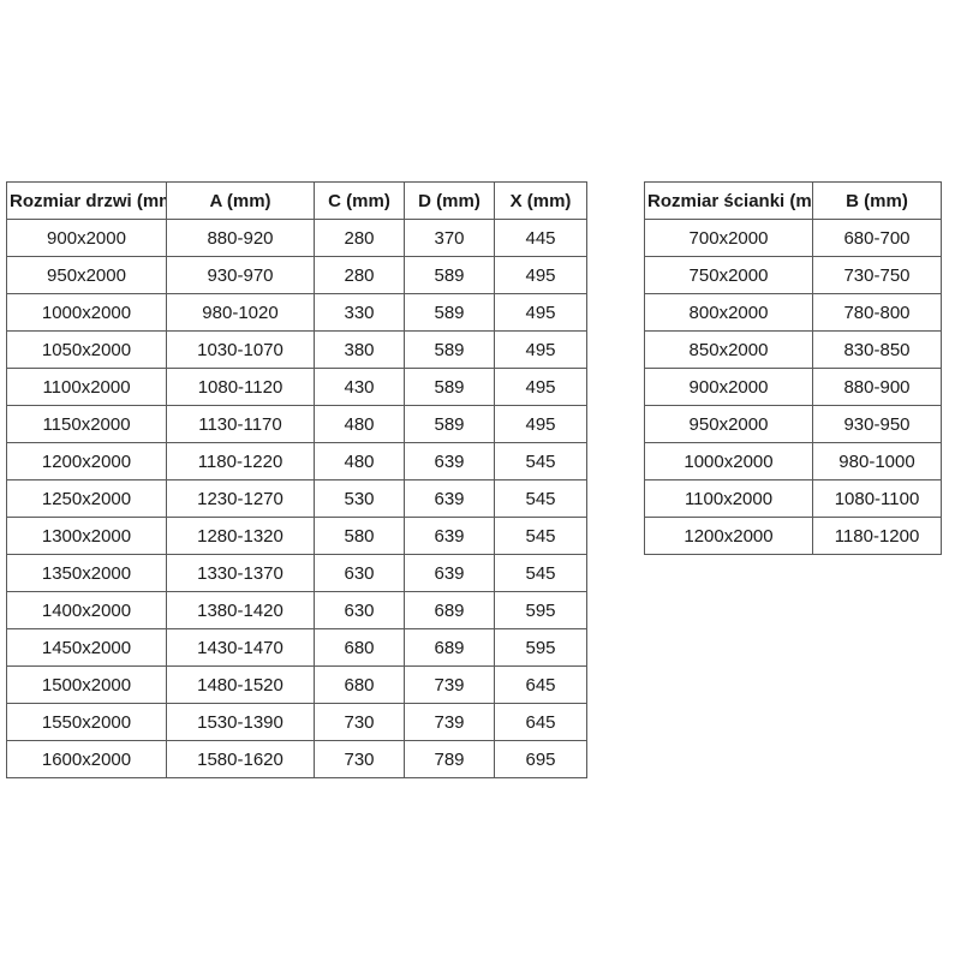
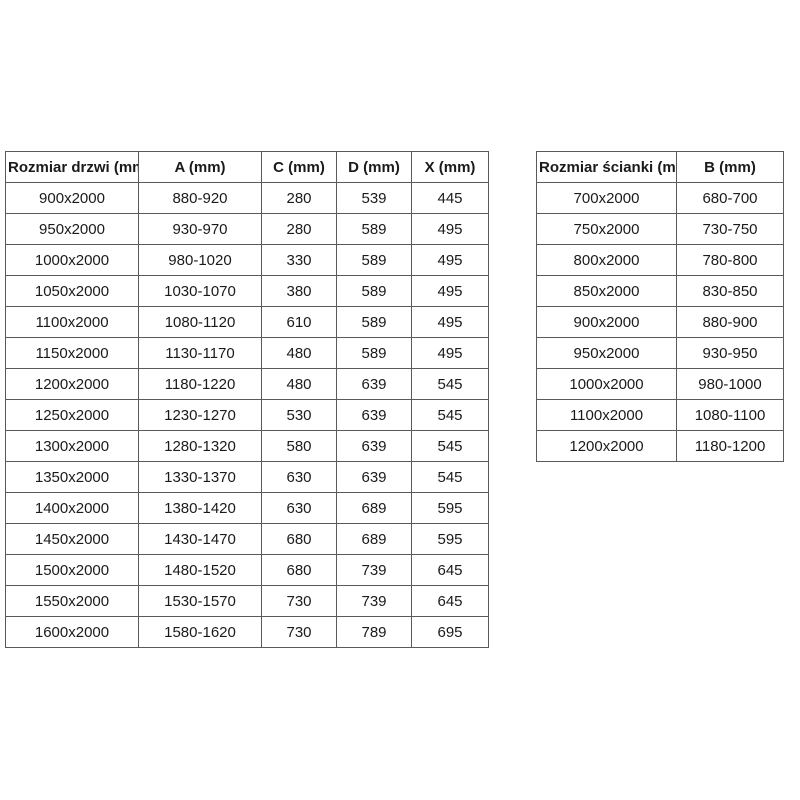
  Rozmiar drzwi (m	A (mm)	C (mm)	D (mm)	X (mm)
- 900x2000	880-920	280	370	445
+ 900x2000	880-920	280	539	445
  950x2000	930-970	280	589	495
  1000x2000	980-1020	330	589	495
  1050x2000	1030-1070	380	589	495
- 1100x2000	1080-1120	430	589	495
+ 1100x2000	1080-1120	610	589	495
  1150x2000	1130-1170	480	589	495
  1200x2000	1180-1220	480	639	545
  1250x2000	1230-1270	530	639	545
  1300x2000	1280-1320	580	639	545
  1350x2000	1330-1370	630	639	545
  1400x2000	1380-1420	630	689	595
  1450x2000	1430-1470	680	689	595
  1500x2000	1480-1520	680	739	645
- 1550x2000	1530-1390	730	739	645
+ 1550x2000	1530-1570	730	739	645
  1600x2000	1580-1620	730	789	695
  Rozmiar ścianki (m	B (mm)
  700x2000	680-700
  750x2000	730-750
  800x2000	780-800
  850x2000	830-850
  900x2000	880-900
  950x2000	930-950
  1000x2000	980-1000
  1100x2000	1080-1100
  1200x2000	1180-1200
